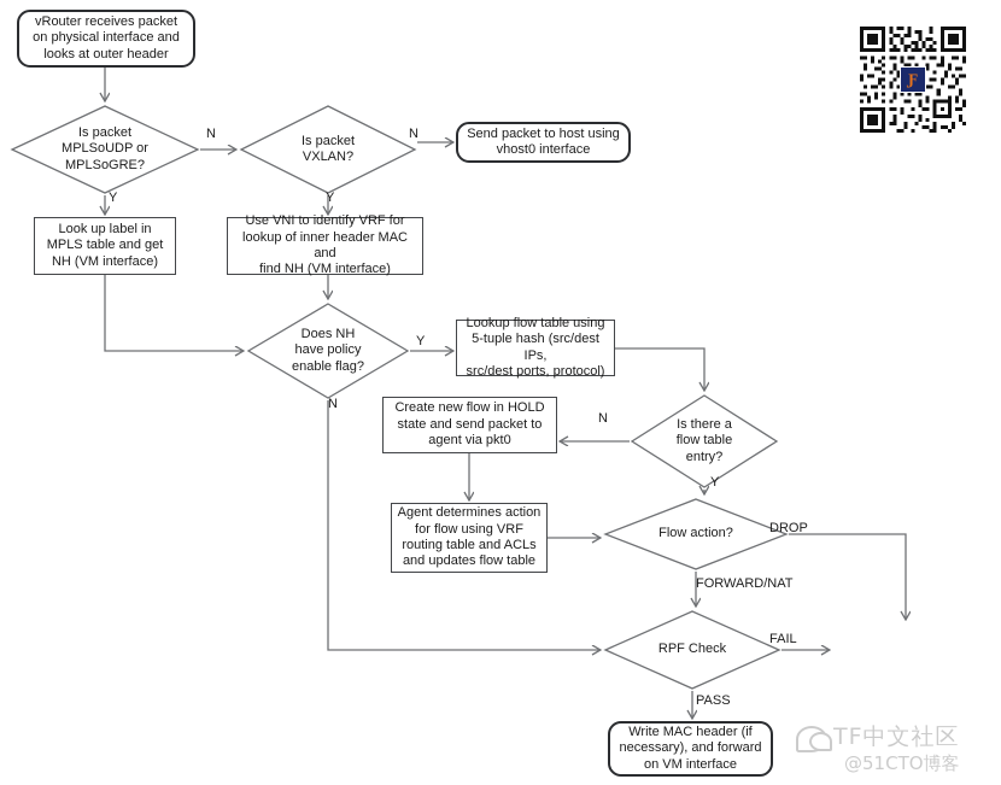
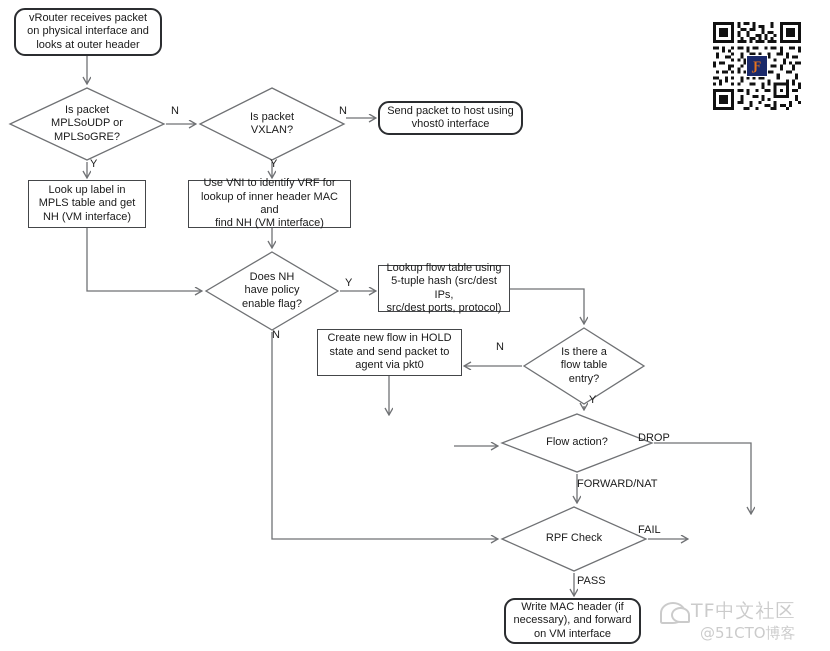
  vRouter receives packet
  on physical interface and
  looks at outer header
  Is packet
  MPLSoUDP or
  MPLSoGRE?
  Is packet
  VXLAN?
  Send packet to host using
  vhost0 interface
  Look up label in
  MPLS table and get
  NH (VM interface)
  Use VNI to identify VRF for
  lookup of inner header MAC and
  find NH (VM interface)
  Does NH
  have policy
  enable flag?
  Lookup flow table using
  5-tuple hash (src/dest IPs,
  src/dest ports, protocol)
  Is there a
  flow table
  entry?
  Create new flow in HOLD
  state and send packet to
  agent via pkt0
- Agent determines action
- for flow using VRF
- routing table and ACLs
- and updates flow table
  Flow action?
  RPF Check
  Write MAC header (if
  necessary), and forward
  on VM interface
  N
  Y
  N
  Y
  Y
  N
  N
  Y
  DROP
  FORWARD/NAT
  FAIL
  PASS
  Ƒ
  TF中文社区
  @51CTO博客
